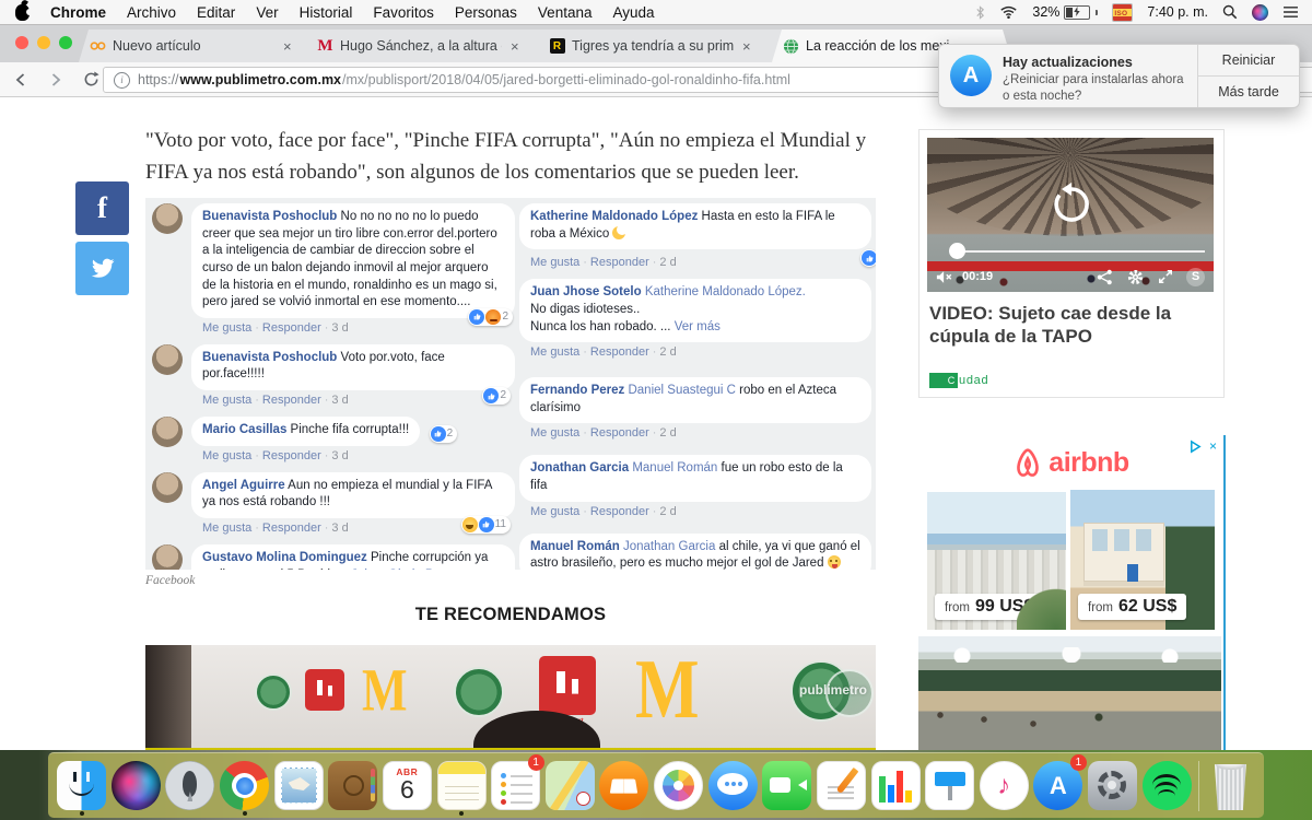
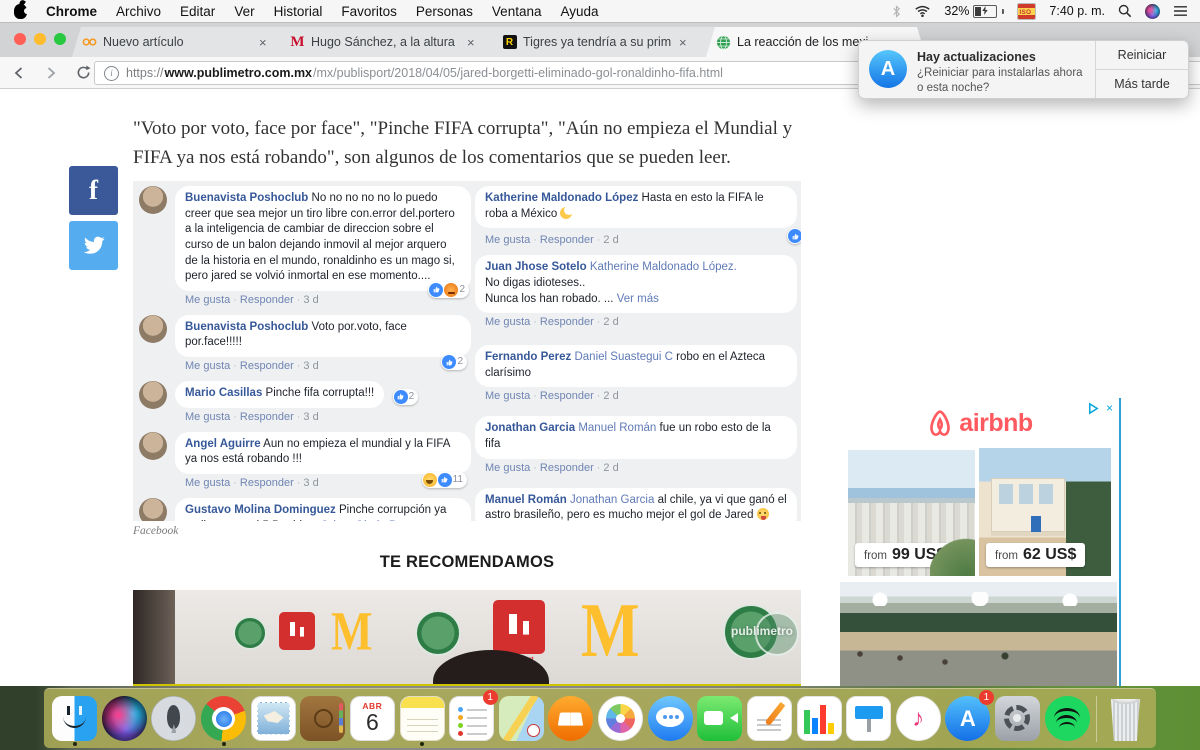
  "Voto por voto, face por face", "Pinche FIFA corrupta", "Aún no empieza el Mundial y FIFA ya nos está robando", son algunos de los comentarios que se pueden leer.
  f
  Buenavista Poshoclub No no no no no lo puedo creer que sea mejor un tiro libre con.error del.portero a la inteligencia de cambiar de direccion sobre el curso de un balon dejando inmovil al mejor arquero de la historia en el mundo, ronaldinho es un mago si, pero jared se volvió inmortal en ese momento....
  2
  Me gusta · Responder · 3 d
  Buenavista Poshoclub Voto por.voto, face por.face!!!!!
  2
  Me gusta · Responder · 3 d
  Mario Casillas Pinche fifa corrupta!!!
  2
  Me gusta · Responder · 3 d
  Angel Aguirre Aun no empieza el mundial y la FIFA ya nos está robando !!!
  11
  Me gusta · Responder · 3 d
  Katherine Maldonado López Hasta en esto la FIFA le roba a México
  Me gusta · Responder · 2 d
  Juan Jhose Sotelo Katherine Maldonado López.
  No digas idioteses..
  Nunca los han robado. ... Ver más
  Me gusta · Responder · 2 d
  Fernando Perez Daniel Suastegui C robo en el Azteca clarísimo
  Me gusta · Responder · 2 d
  Jonathan Garcia Manuel Román fue un robo esto de la fifa
  Me gusta · Responder · 2 d
  Manuel Román Jonathan Garcia al chile, ya vi que ganó el astro brasileño, pero es mucho mejor el gol de Jared
  Facebook
  TE RECOMENDAMOS
  M
  M
  publimetro
- 00:19
- S
- VIDEO: Sujeto cae desde la cúpula de la TAPO
- C
- udad
  ×
  airbnb
  from
  from
  62 US$
  Chrome
  Archivo
  Editar
  Ver
  Historial
  Favoritos
  Personas
  Ventana
  Ayuda
  32%
  7:40 p. m.
  Nuevo artículo
  ×
  M
  Hugo Sánchez, a la altura
  ×
  R
  Tigres ya tendría a su prim
  ×
  La reacción de los me
  i
  https://
  www.publimetro.com.mx
  /mx/publisport/2018/04/05/jared-borgetti-eliminado-gol-ronaldinho-fifa.html
  A
  Hay actualizaciones
  ¿Reiniciar para instalarlas ahora o esta noche?
  Reiniciar
  Más tarde
  ABR
  6
  1
  ♪
  A
  1
